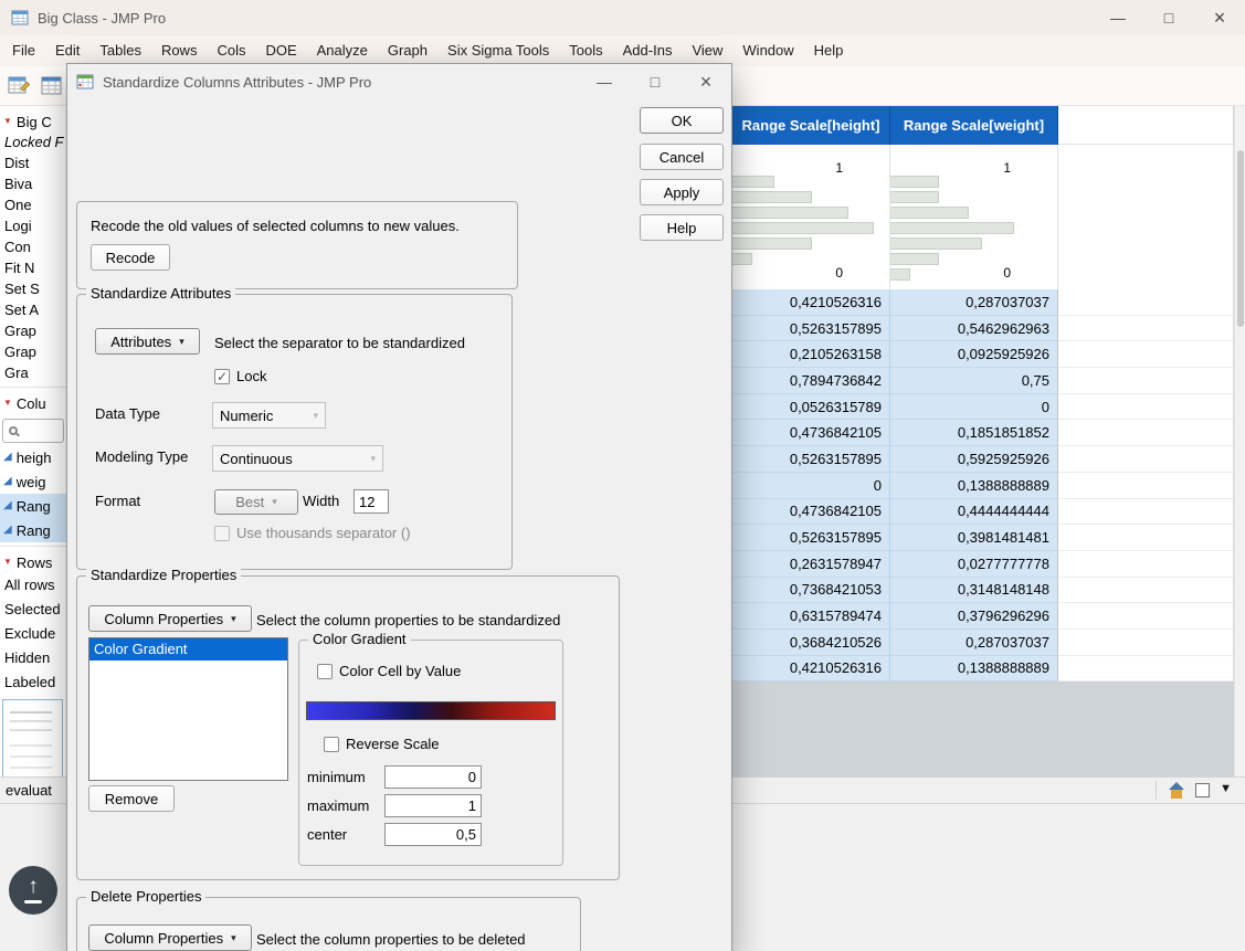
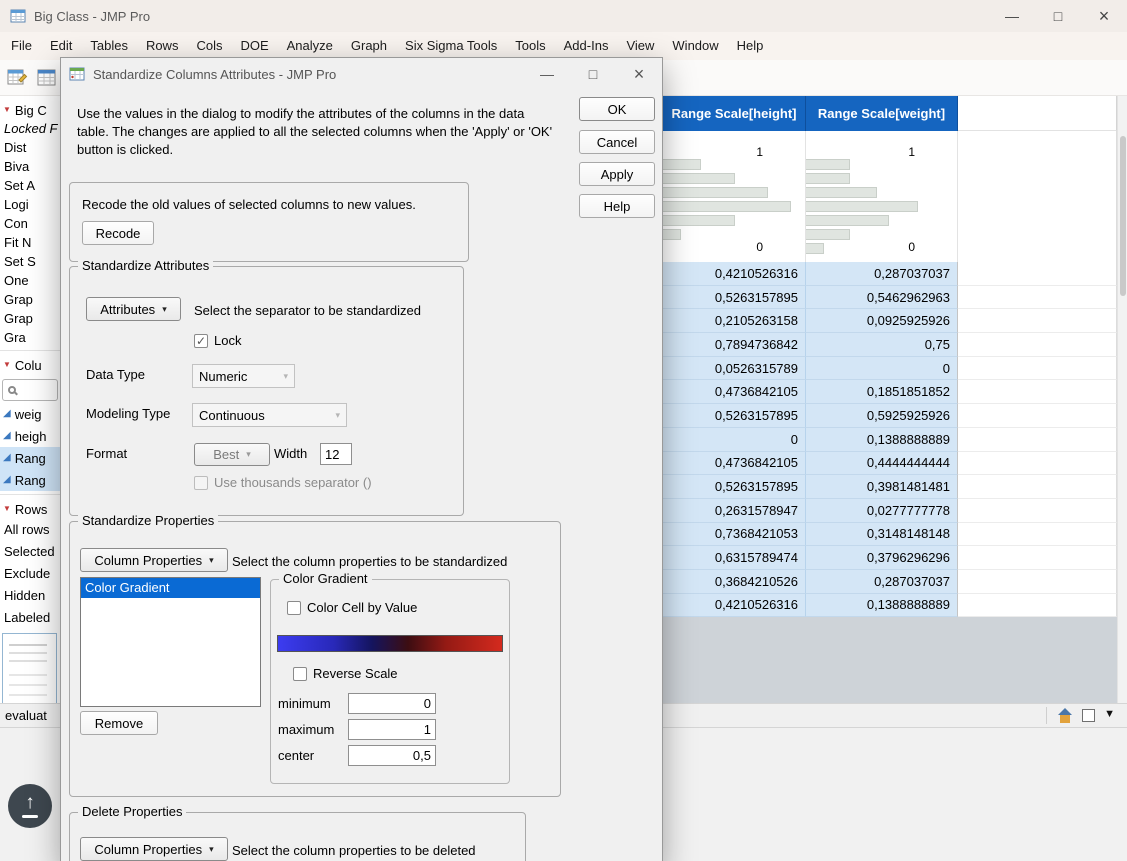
  Big Class - JMP Pro
  —
  □
  ×
  File
  Edit
  Tables
  Rows
  Cols
  DOE
  Analyze
  Graph
  Six Sigma Tools
  Tools
  Add-Ins
  View
  Window
  Help
  ▼
  Big C
  Locked F
  Dist
  Biva
- One
+ Set A
  Logi
  Con
  Fit N
  Set S
- Set A
+ One
  Grap
  Grap
  Gra
  ▼
  Colu
  ◢
- heigh
+ weig
  ◢
- weig
+ heigh
  ◢
  Rang
  ◢
  Rang
  ▼
  Rows
  All rows
  Selected
  Exclude
  Hidden
  Labeled
  Range Scale[height]
  Range Scale[weight]
  1
  0
  1
  0
  0,4210526316
  0,287037037
  0,5263157895
  0,5462962963
  0,2105263158
  0,0925925926
  0,7894736842
  0,75
  0,0526315789
  0
  0,4736842105
  0,1851851852
  0,5263157895
  0,5925925926
  0
  0,1388888889
  0,4736842105
  0,4444444444
  0,5263157895
  0,3981481481
  0,2631578947
  0,0277777778
  0,7368421053
  0,3148148148
  0,6315789474
  0,3796296296
  0,3684210526
  0,287037037
  0,4210526316
  0,1388888889
  evaluat
  ▼
  ↑
  Standardize Columns Attributes - JMP Pro
  —
  □
  ×
+ Use the values in the dialog to modify the attributes of the columns in the data table. The changes are applied to all the selected columns when the 'Apply' or 'OK' button is clicked.
  OK
  Cancel
  Apply
  Help
  Recode the old values of selected columns to new values.
  Recode
  Standardize Attributes
  Attributes
  ▾
  Select the separator to be standardized
  ✓
  Lock
  Data Type
  Numeric
  ▾
  Modeling Type
  Continuous
  ▾
  Format
  Best
  ▾
  Width
  12
  Use thousands separator ()
  Standardize Properties
  Column Properties
  ▾
  Select the column properties to be standardized
  Color Gradient
  Remove
  Color Gradient
  Color Cell by Value
  Reverse Scale
  minimum
  0
  maximum
  1
  center
  0,5
  Delete Properties
  Column Properties
  ▾
  Select the column properties to be deleted
